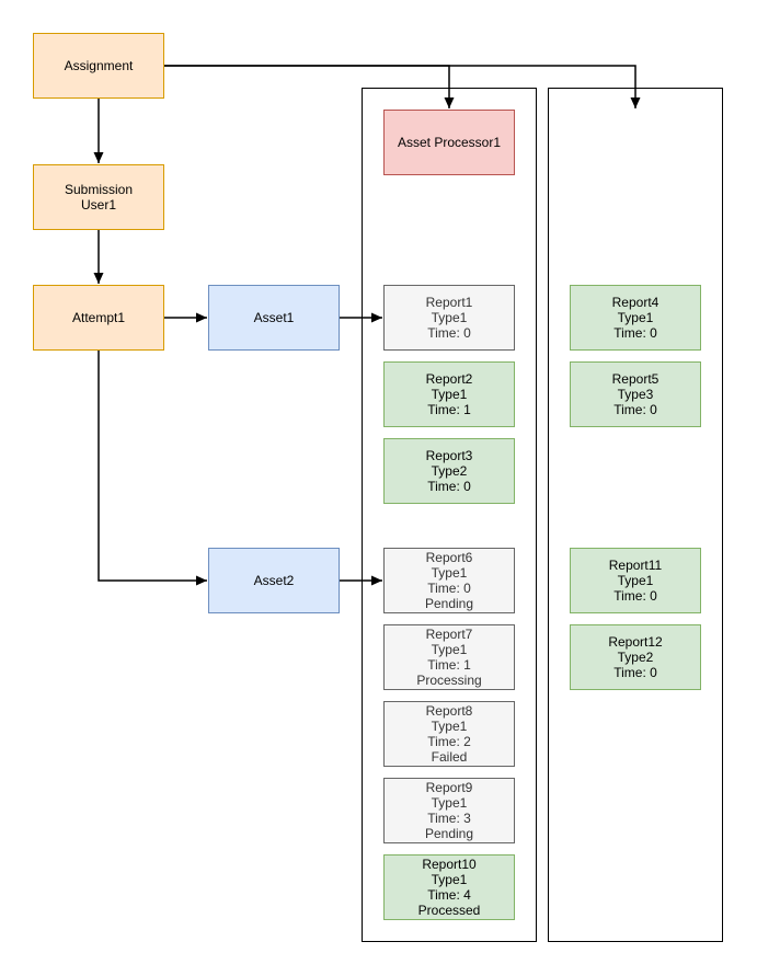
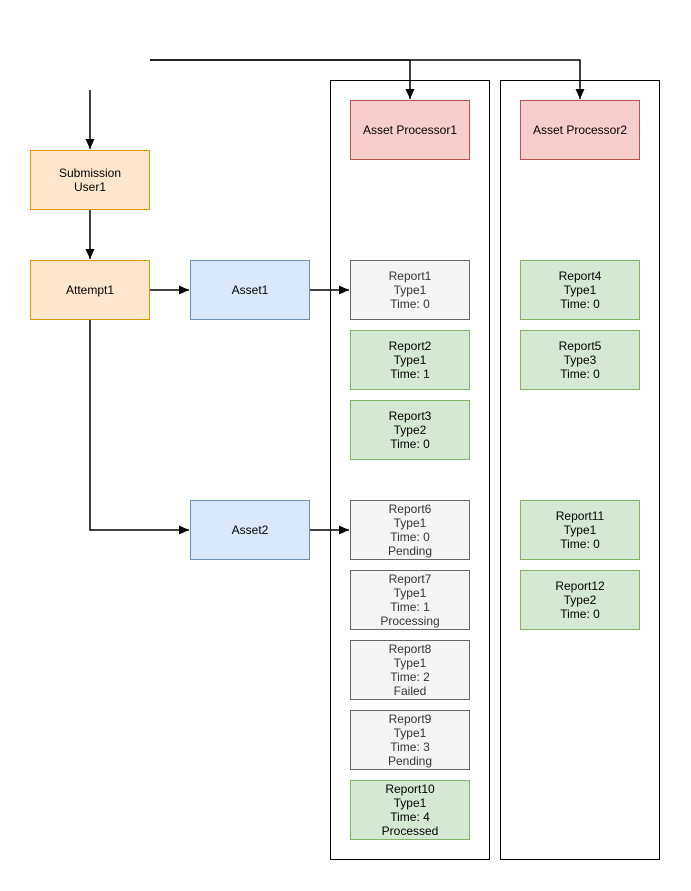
- Assignment
  Submission
  User1
  Attempt1
  Asset1
  Asset2
  Asset Processor1
+ Asset Processor2
  Report1
  Type1
  Time: 0
  Report2
  Type1
  Time: 1
  Report3
  Type2
  Time: 0
  Report6
  Type1
  Time: 0
  Pending
  Report7
  Type1
  Time: 1
  Processing
  Report8
  Type1
  Time: 2
  Failed
  Report9
  Type1
  Time: 3
  Pending
  Report10
  Type1
  Time: 4
  Processed
  Report4
  Type1
  Time: 0
  Report5
  Type3
  Time: 0
  Report11
  Type1
  Time: 0
  Report12
  Type2
  Time: 0
